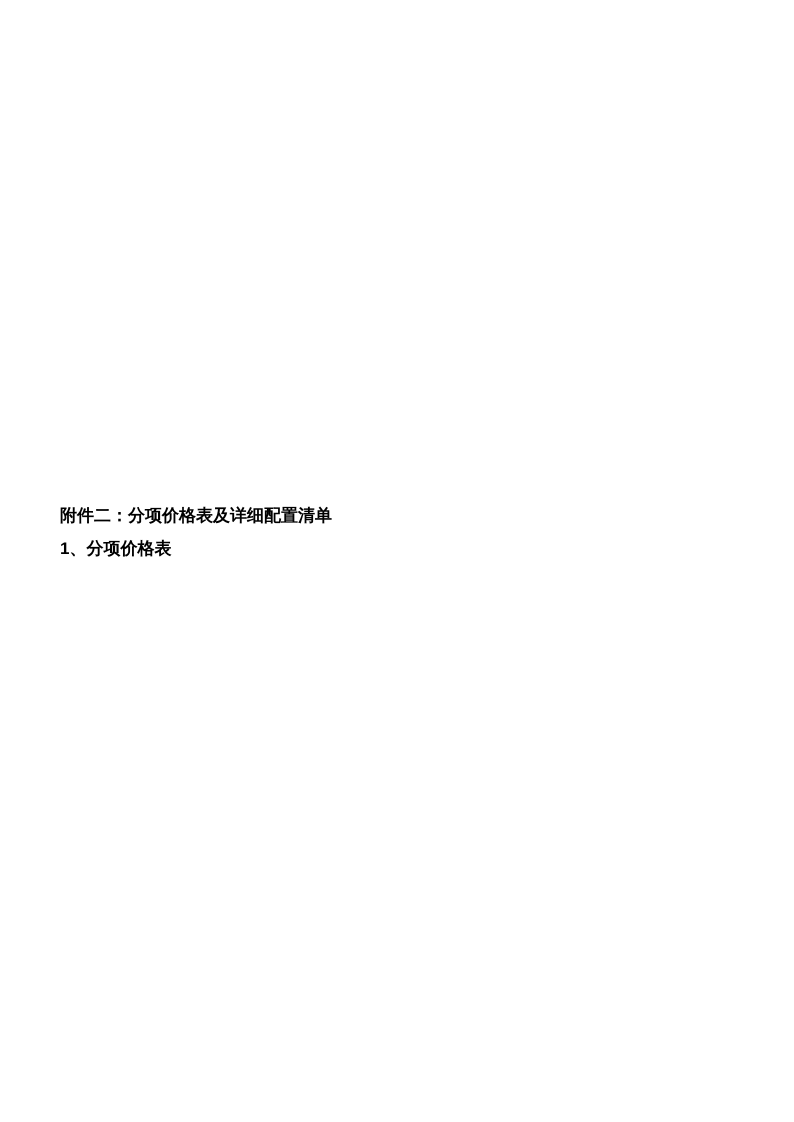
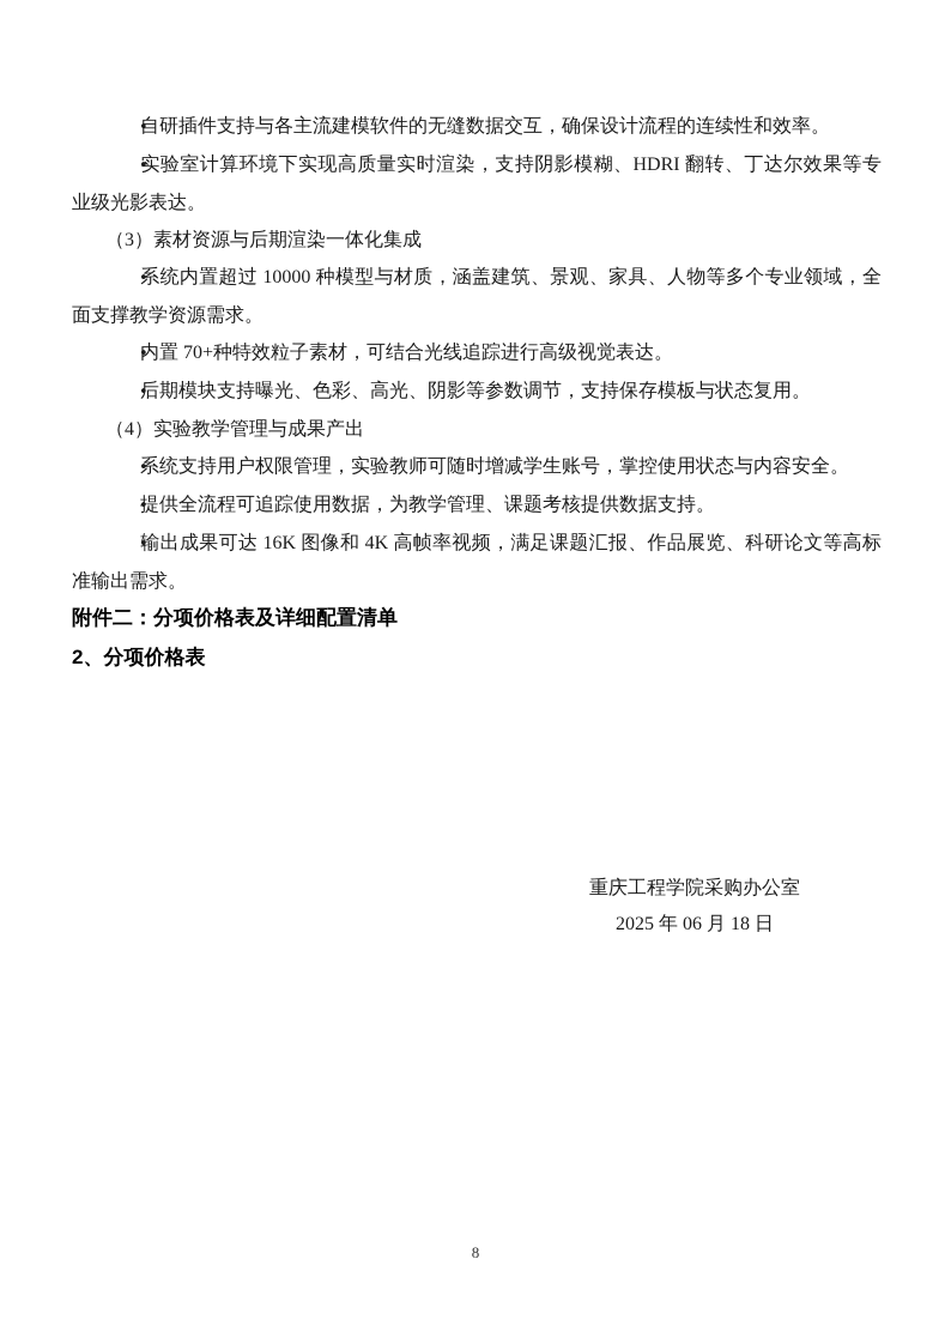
+ •自研插件支持与各主流建模软件的无缝数据交互，确保设计流程的连续性和效率。
+ •实验室计算环境下实现高质量实时渲染，支持阴影模糊、HDRI 翻转、丁达尔效果等专业级光影表达。
+ （3）素材资源与后期渲染一体化集成
+ •系统内置超过 10000 种模型与材质，涵盖建筑、景观、家具、人物等多个专业领域，全面支撑教学资源需求。
+ •内置 70+种特效粒子素材，可结合光线追踪进行高级视觉表达。
+ •后期模块支持曝光、色彩、高光、阴影等参数调节，支持保存模板与状态复用。
+ （4）实验教学管理与成果产出
+ •系统支持用户权限管理，实验教师可随时增减学生账号，掌控使用状态与内容安全。
+ •提供全流程可追踪使用数据，为教学管理、课题考核提供数据支持。
+ •输出成果可达 16K 图像和 4K 高帧率视频，满足课题汇报、作品展览、科研论文等高标准输出需求。
  附件二：分项价格表及详细配置清单
- 1、分项价格表
+ 2、分项价格表
+ 重庆工程学院采购办公室
+ 2025 年 06 月 18 日
+ 8
